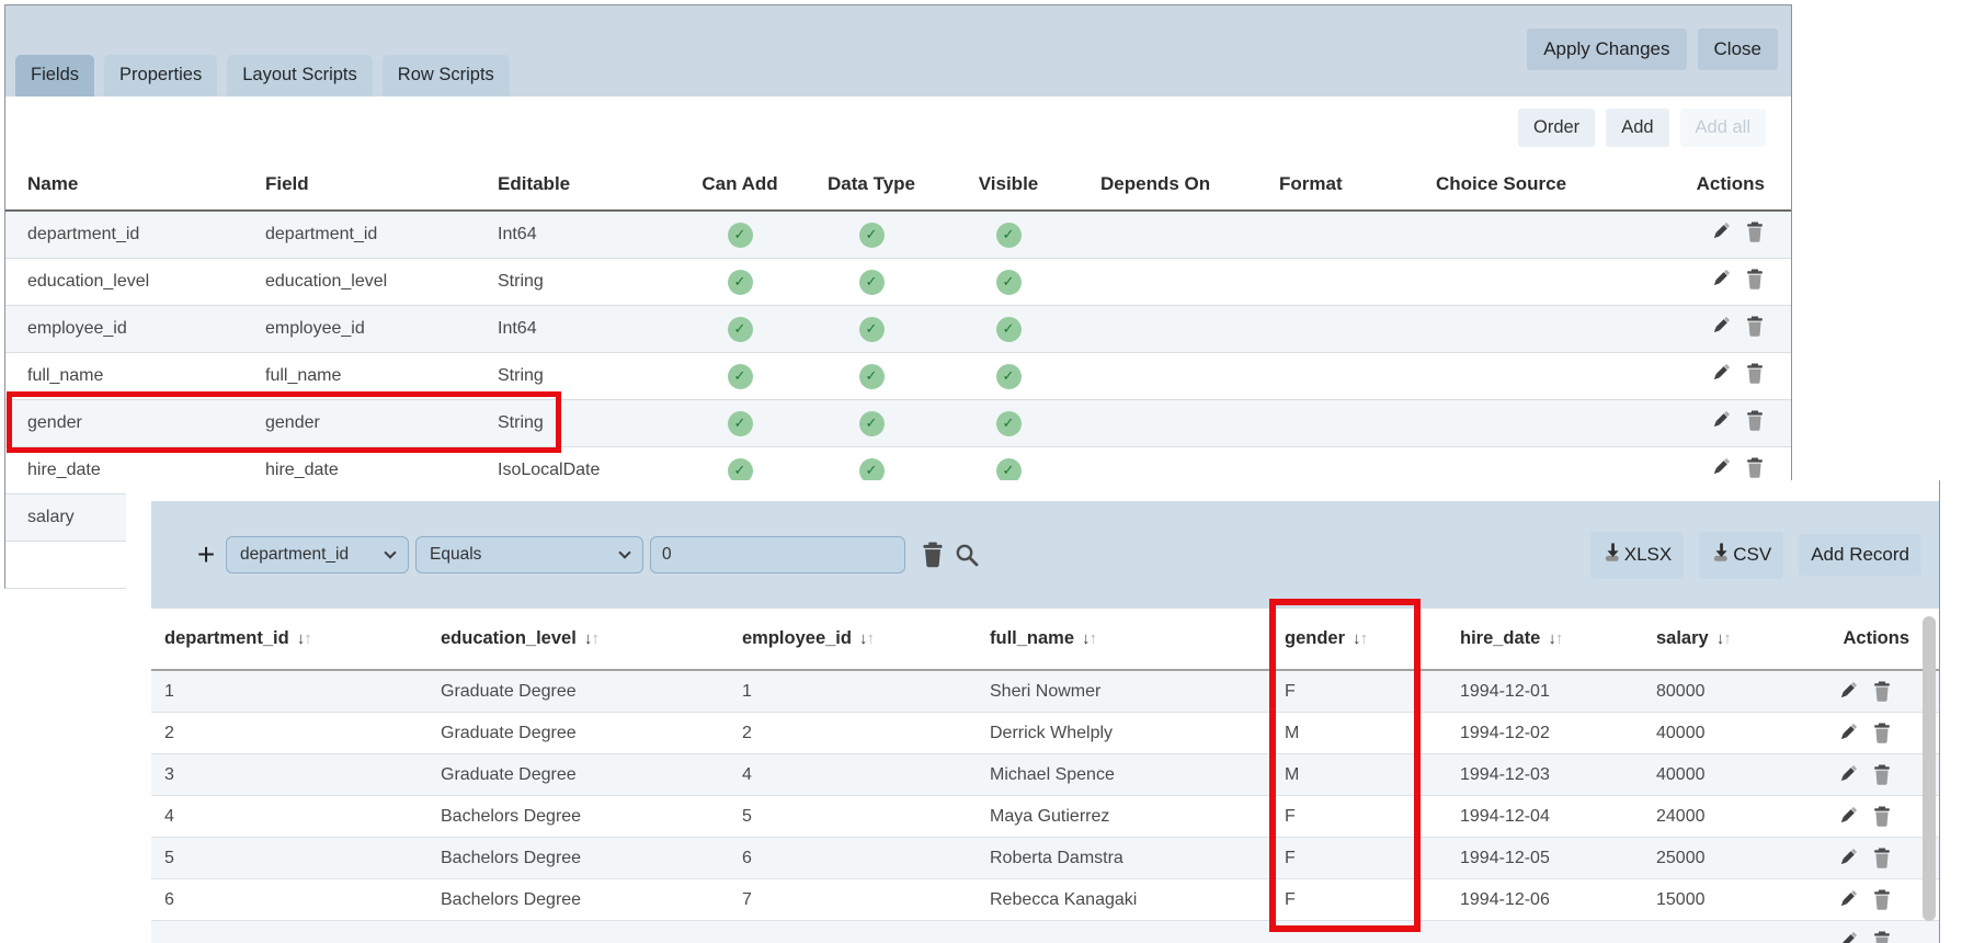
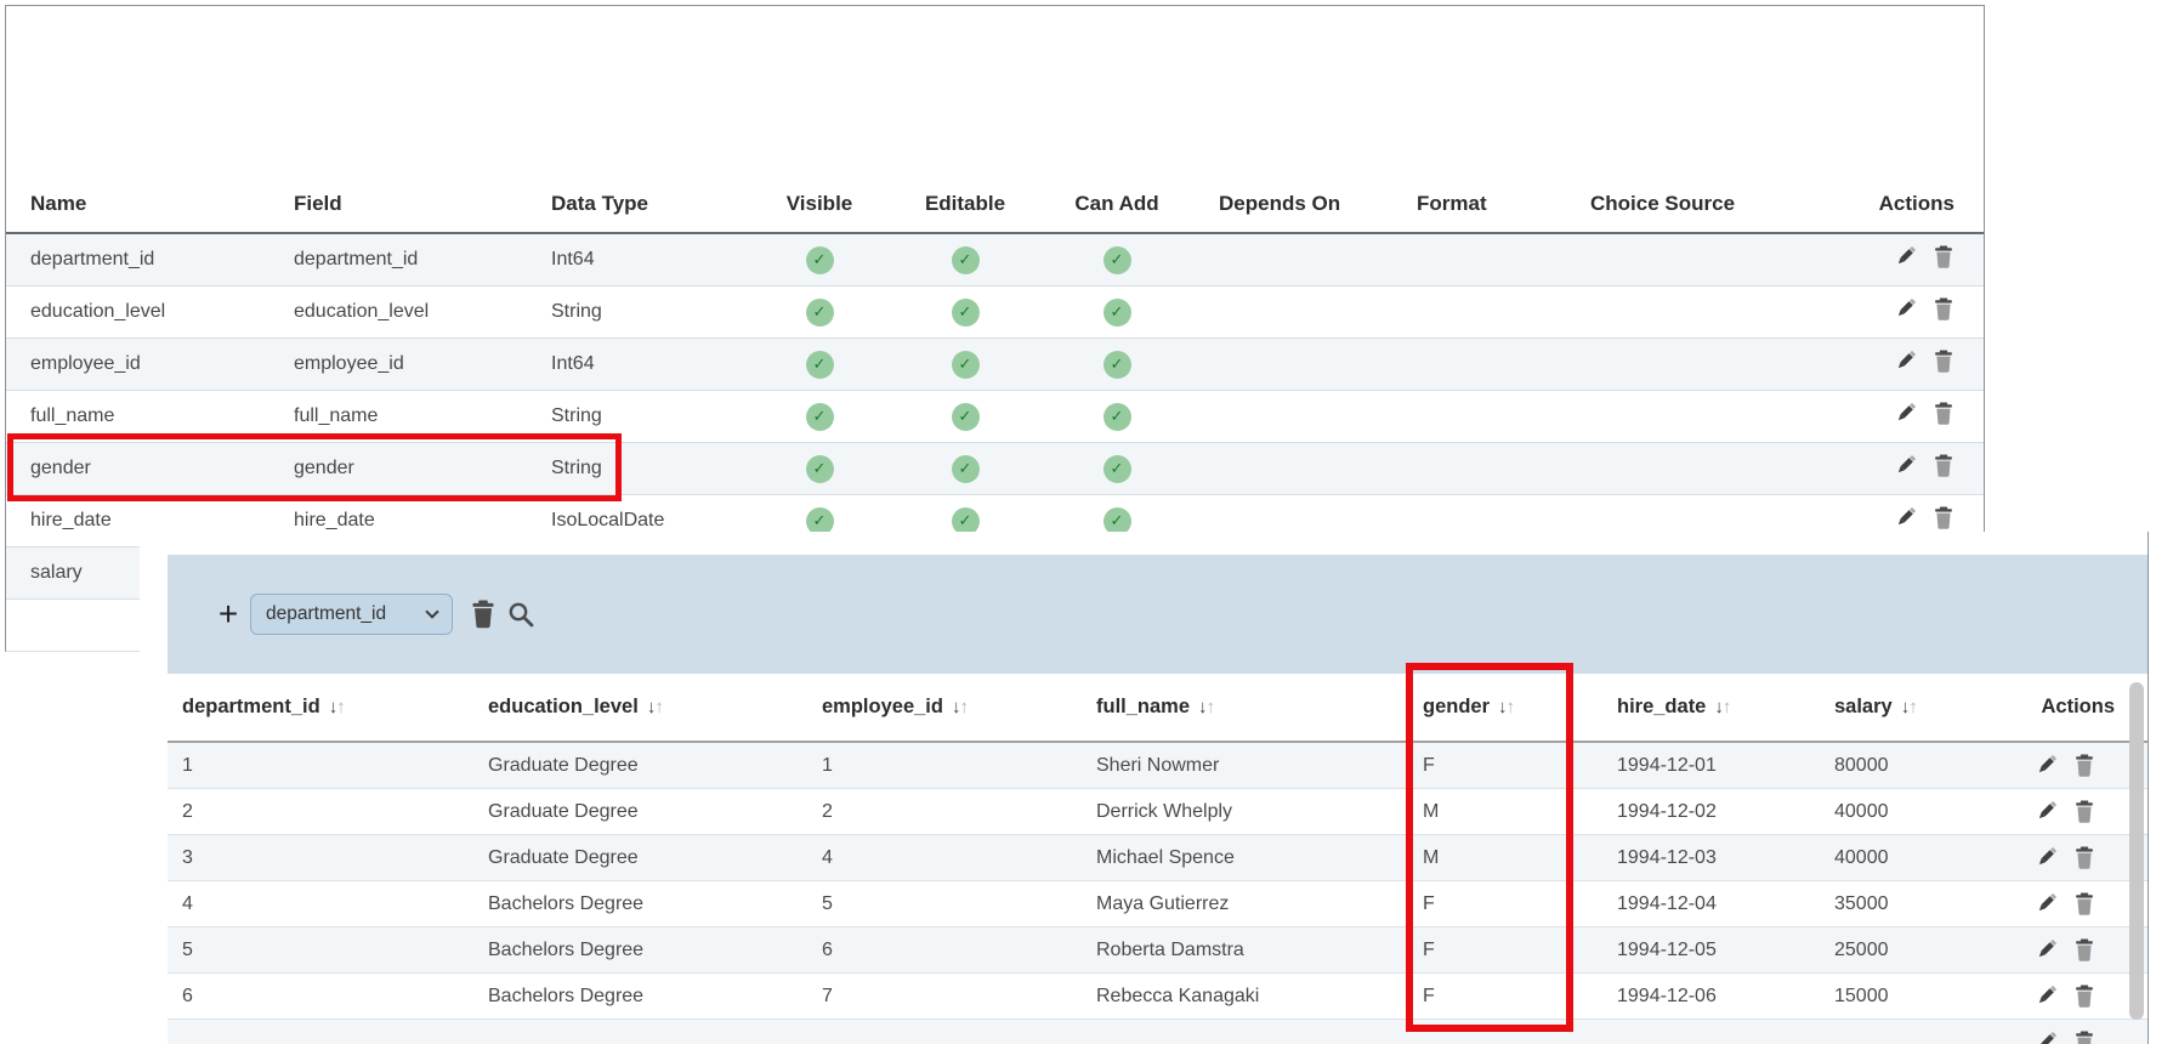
- Fields
- Properties
- Layout Scripts
- Row Scripts
- Apply Changes
- Close
- Order
- Add
- Add all
  Name
  Field
- Editable
+ Data Type
- Can Add
+ Visible
- Data Type
+ Editable
- Visible
+ Can Add
  Depends On
  Format
  Choice Source
  Actions
  department_id
  department_id
  Int64
  ✓
  ✓
  ✓
  education_level
  education_level
  String
  ✓
  ✓
  ✓
  employee_id
  employee_id
  Int64
  ✓
  ✓
  ✓
  full_name
  full_name
  String
  ✓
  ✓
  ✓
  gender
  gender
  String
  ✓
  ✓
  ✓
  hire_date
  hire_date
  IsoLocalDate
  ✓
  ✓
  ✓
  salary
  +
  department_id
- Equals
- 0
- XLSX
- CSV
- Add Record
  department_id
  ↓↑
  education_level
  ↓↑
  employee_id
  ↓↑
  full_name
  ↓↑
  gender
  ↓↑
  hire_date
  ↓↑
  salary
  ↓↑
  Actions
  1
  Graduate Degree
  1
  Sheri Nowmer
  F
  1994-12-01
  80000
  2
  Graduate Degree
  2
  Derrick Whelply
  M
  1994-12-02
  40000
  3
  Graduate Degree
  4
  Michael Spence
  M
  1994-12-03
  40000
  4
  Bachelors Degree
  5
  Maya Gutierrez
  F
  1994-12-04
- 24000
+ 35000
  5
  Bachelors Degree
  6
  Roberta Damstra
  F
  1994-12-05
  25000
  6
  Bachelors Degree
  7
  Rebecca Kanagaki
  F
  1994-12-06
  15000
